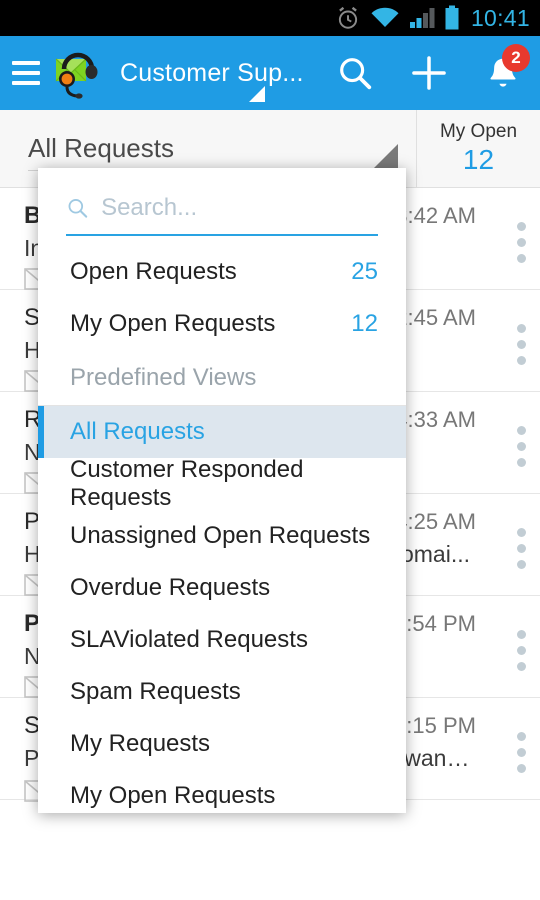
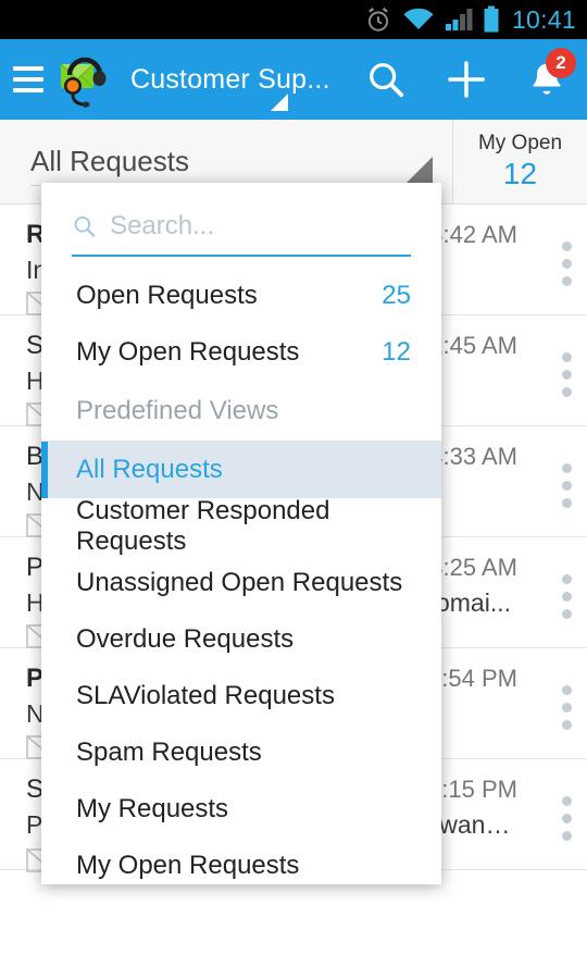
  10:41
  Customer Sup...
  2
  All Requests
  My Open
  12
- B
+ R
  :42 AM
  In
  S
  :45 AM
  H
- R
+ B
  :33 AM
  N
  P
  :25 AM
  H
  P
  :54 PM
  N
  S
  :15 PM
  Search...
  Open Requests
  25
  My Open Requests
  12
  Predefined Views
  All Requests
  Customer Responded Requests
  Unassigned Open Requests
  Overdue Requests
  SLAViolated Requests
  Spam Requests
  My Requests
  My Open Requests
